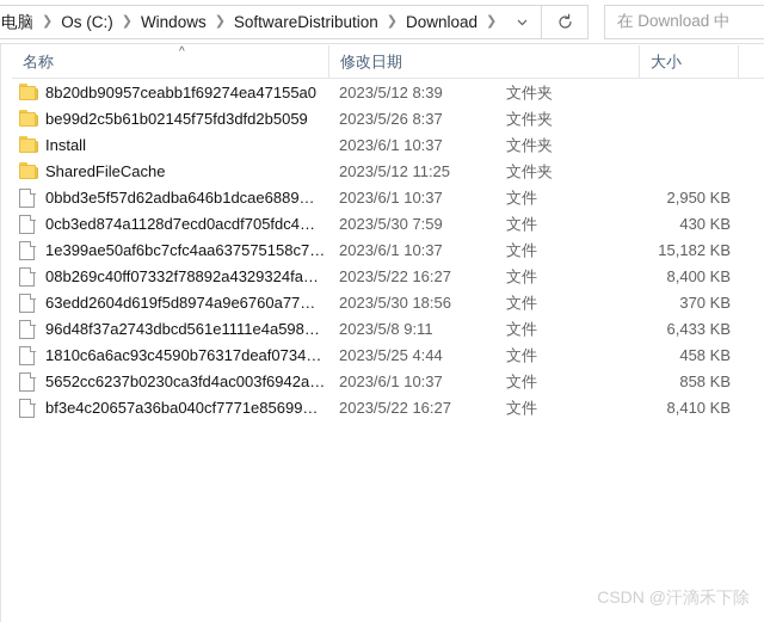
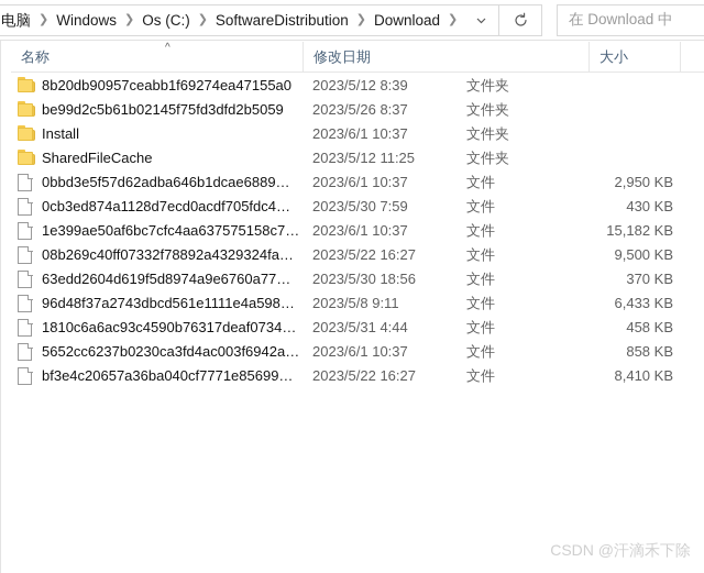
  电脑
  ❯
- Os (C:)
+ Windows
  ❯
- Windows
+ Os (C:)
  ❯
  SoftwareDistribution
  ❯
  Download
  ❯
  在 Download 中
  名称
  ^
  修改日期
  大小
  8b20db90957ceabb1f69274ea47155a0
  2023/5/12 8:39
  文件夹
  be99d2c5b61b02145f75fd3dfd2b5059
  2023/5/26 8:37
  文件夹
  Install
  2023/6/1 10:37
  文件夹
  SharedFileCache
  2023/5/12 11:25
  文件夹
  0bbd3e5f57d62adba646b1dcae6889…
  2023/6/1 10:37
  文件
  2,950 KB
  0cb3ed874a1128d7ecd0acdf705fdc4…
  2023/5/30 7:59
  文件
  430 KB
  1e399ae50af6bc7cfc4aa637575158c7…
  2023/6/1 10:37
  文件
  15,182 KB
  08b269c40ff07332f78892a4329324fa…
  2023/5/22 16:27
  文件
- 8,400 KB
+ 9,500 KB
  63edd2604d619f5d8974a9e6760a77…
  2023/5/30 18:56
  文件
  370 KB
  96d48f37a2743dbcd561e1111e4a598…
  2023/5/8 9:11
  文件
  6,433 KB
  1810c6a6ac93c4590b76317deaf0734…
- 2023/5/25 4:44
+ 2023/5/31 4:44
  文件
  458 KB
  5652cc6237b0230ca3fd4ac003f6942a…
  2023/6/1 10:37
  文件
  858 KB
  bf3e4c20657a36ba040cf7771e85699…
  2023/5/22 16:27
  文件
  8,410 KB
  CSDN @汗滴禾下除
